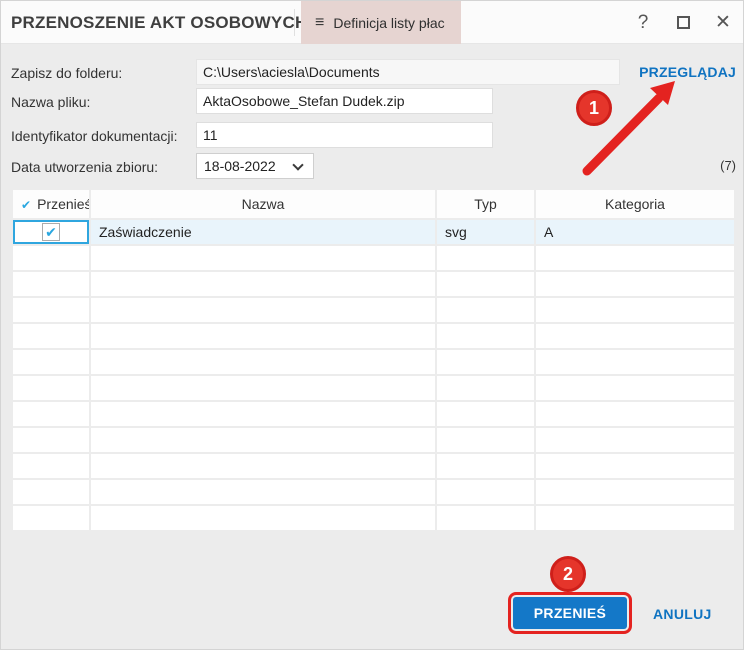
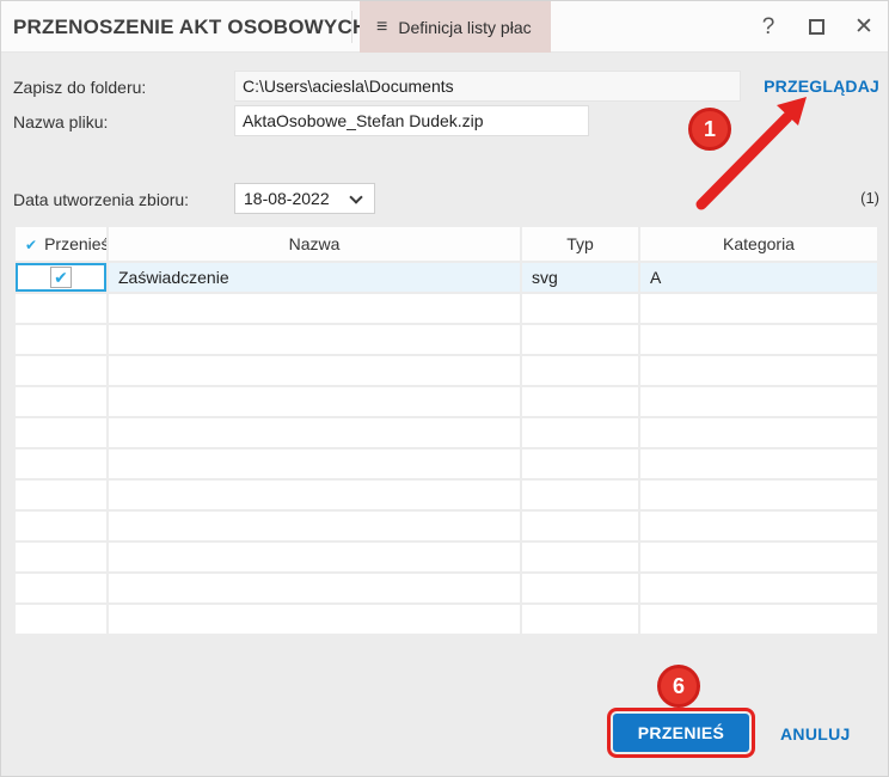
  PRZENOSZENIE AKT OSOBOWYC
  ≡
  Definicja listy płac
  ?
  ✕
  Zapisz do folderu:
  C:\Users\aciesla\Documents
  PRZEGLĄDAJ
  Nazwa pliku:
  AktaOsobowe_Stefan Dudek.zip
- Identyfikator dokumentacji:
- 11
  Data utworzenia zbioru:
  18-08-2022
- (7)
+ (1)
  ✔ Przenieś	Nazwa	Typ	Kategoria
  ✔	Zaświadczenie	svg	A
  PRZENIEŚ
  ANULUJ
  1
- 2
+ 6
